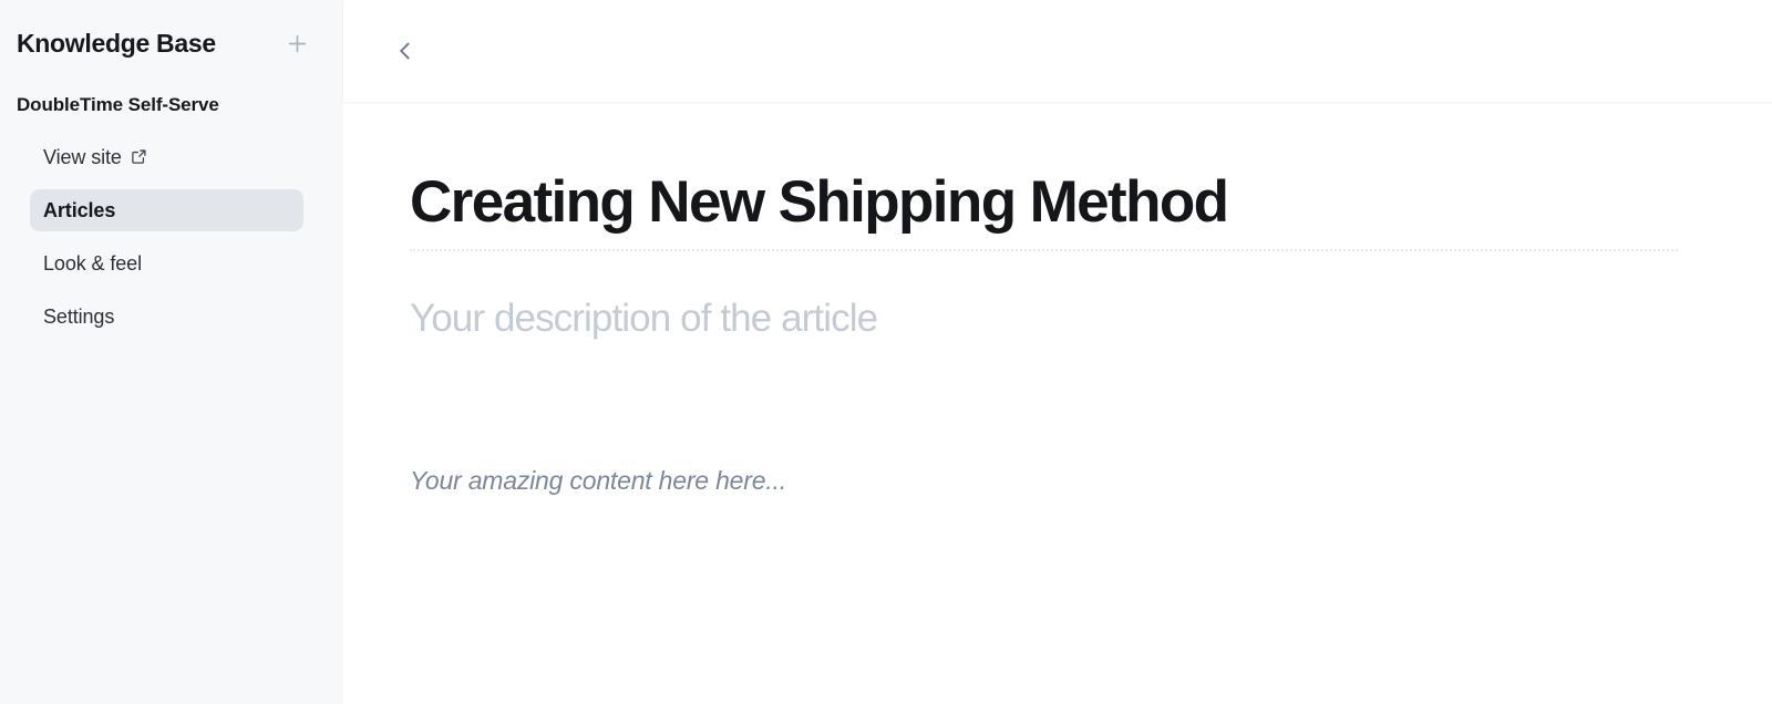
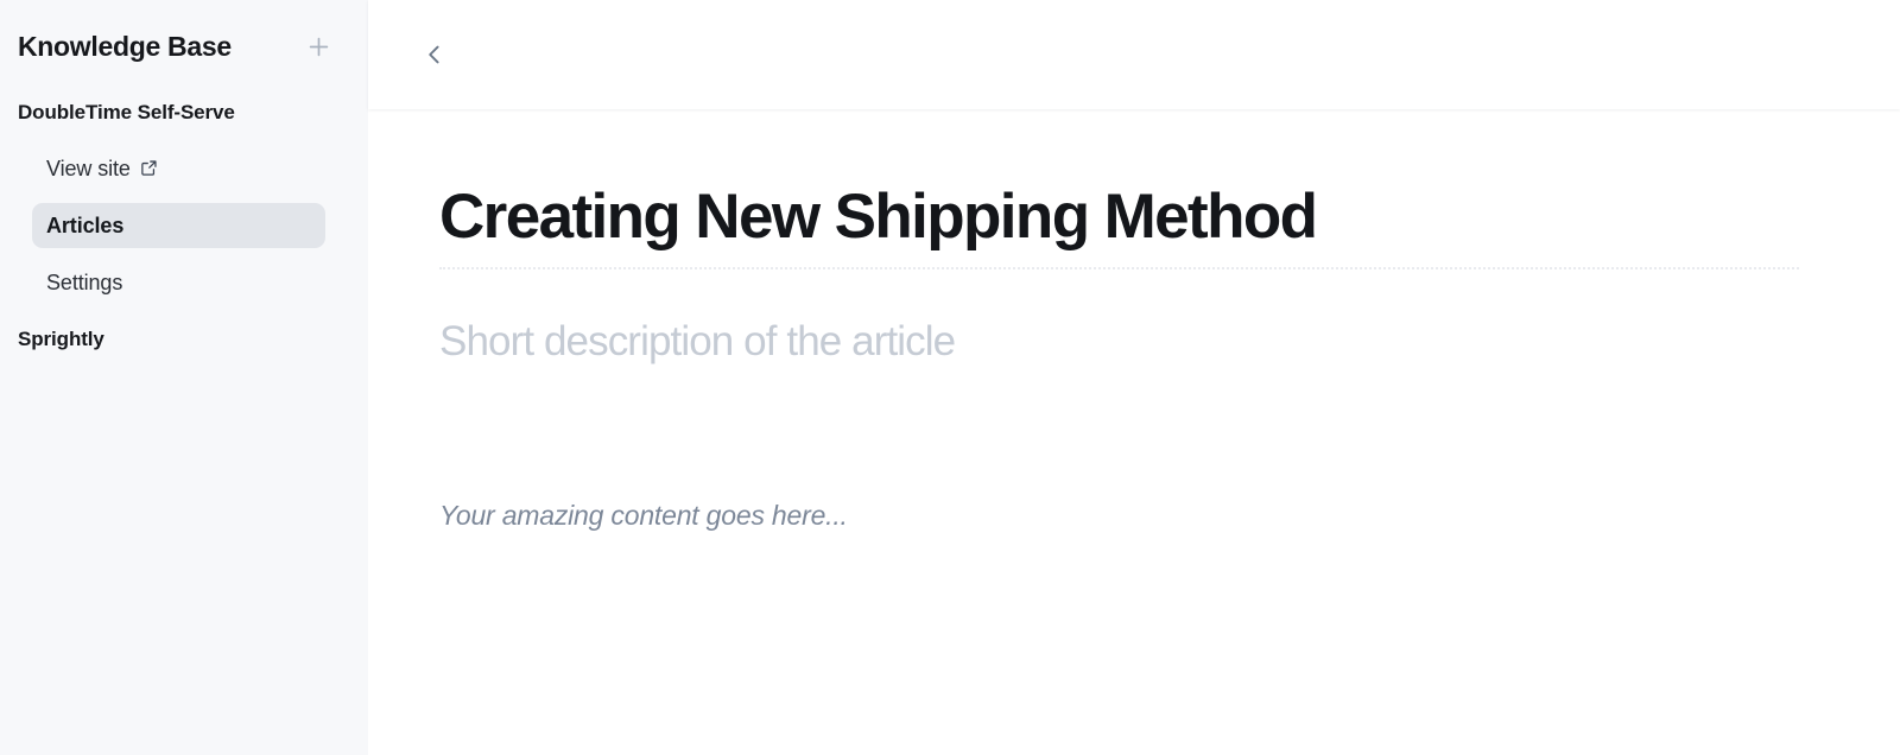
  Knowledge Base
  DoubleTime Self-Serve
  View site
  Articles
- Look & feel
  Settings
+ Sprightly
  Creating New Shipping Method
- Your description of the article
+ Short description of the article
- Your amazing content here here...
+ Your amazing content goes here...
